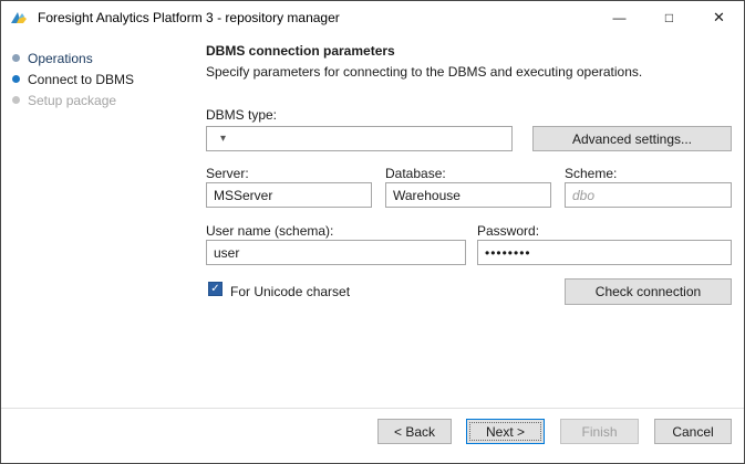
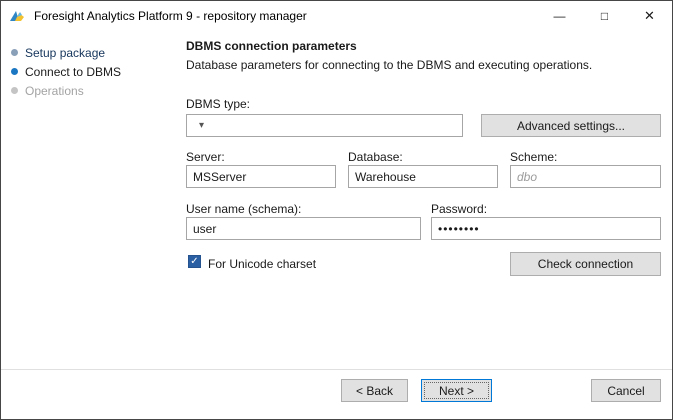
- Foresight Analytics Platform 3 - repository manager
+ Foresight Analytics Platform 9 - repository manager
  —
  □
  ✕
- Operations
+ Setup package
  Connect to DBMS
- Setup package
+ Operations
  DBMS connection parameters
- Specify parameters for connecting to the DBMS and executing operations.
+ Database parameters for connecting to the DBMS and executing operations.
  DBMS type:
  ▾
  Advanced settings...
  Server:
  Database:
  Scheme:
  MSServer
  Warehouse
  dbo
  User name (schema):
  Password:
  user
  ••••••••
  ✓
  For Unicode charset
  Check connection
  < Back
  Next >
- Finish
  Cancel
